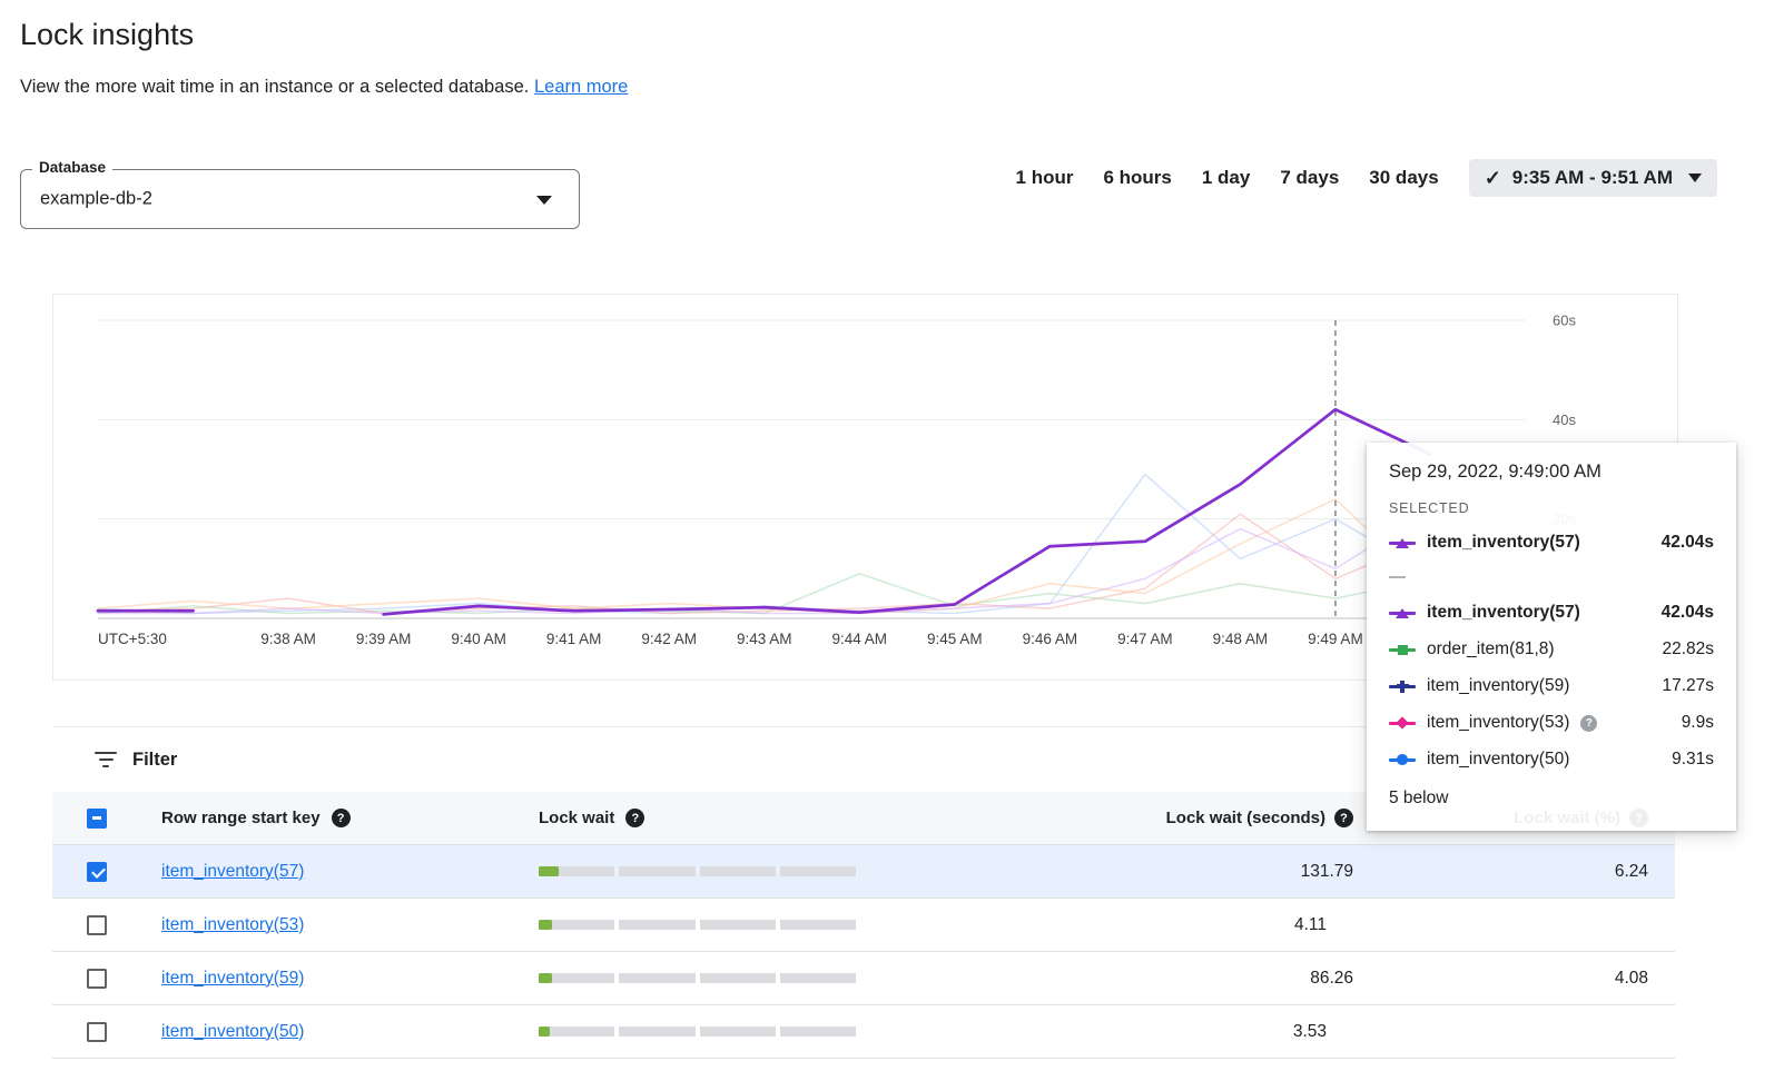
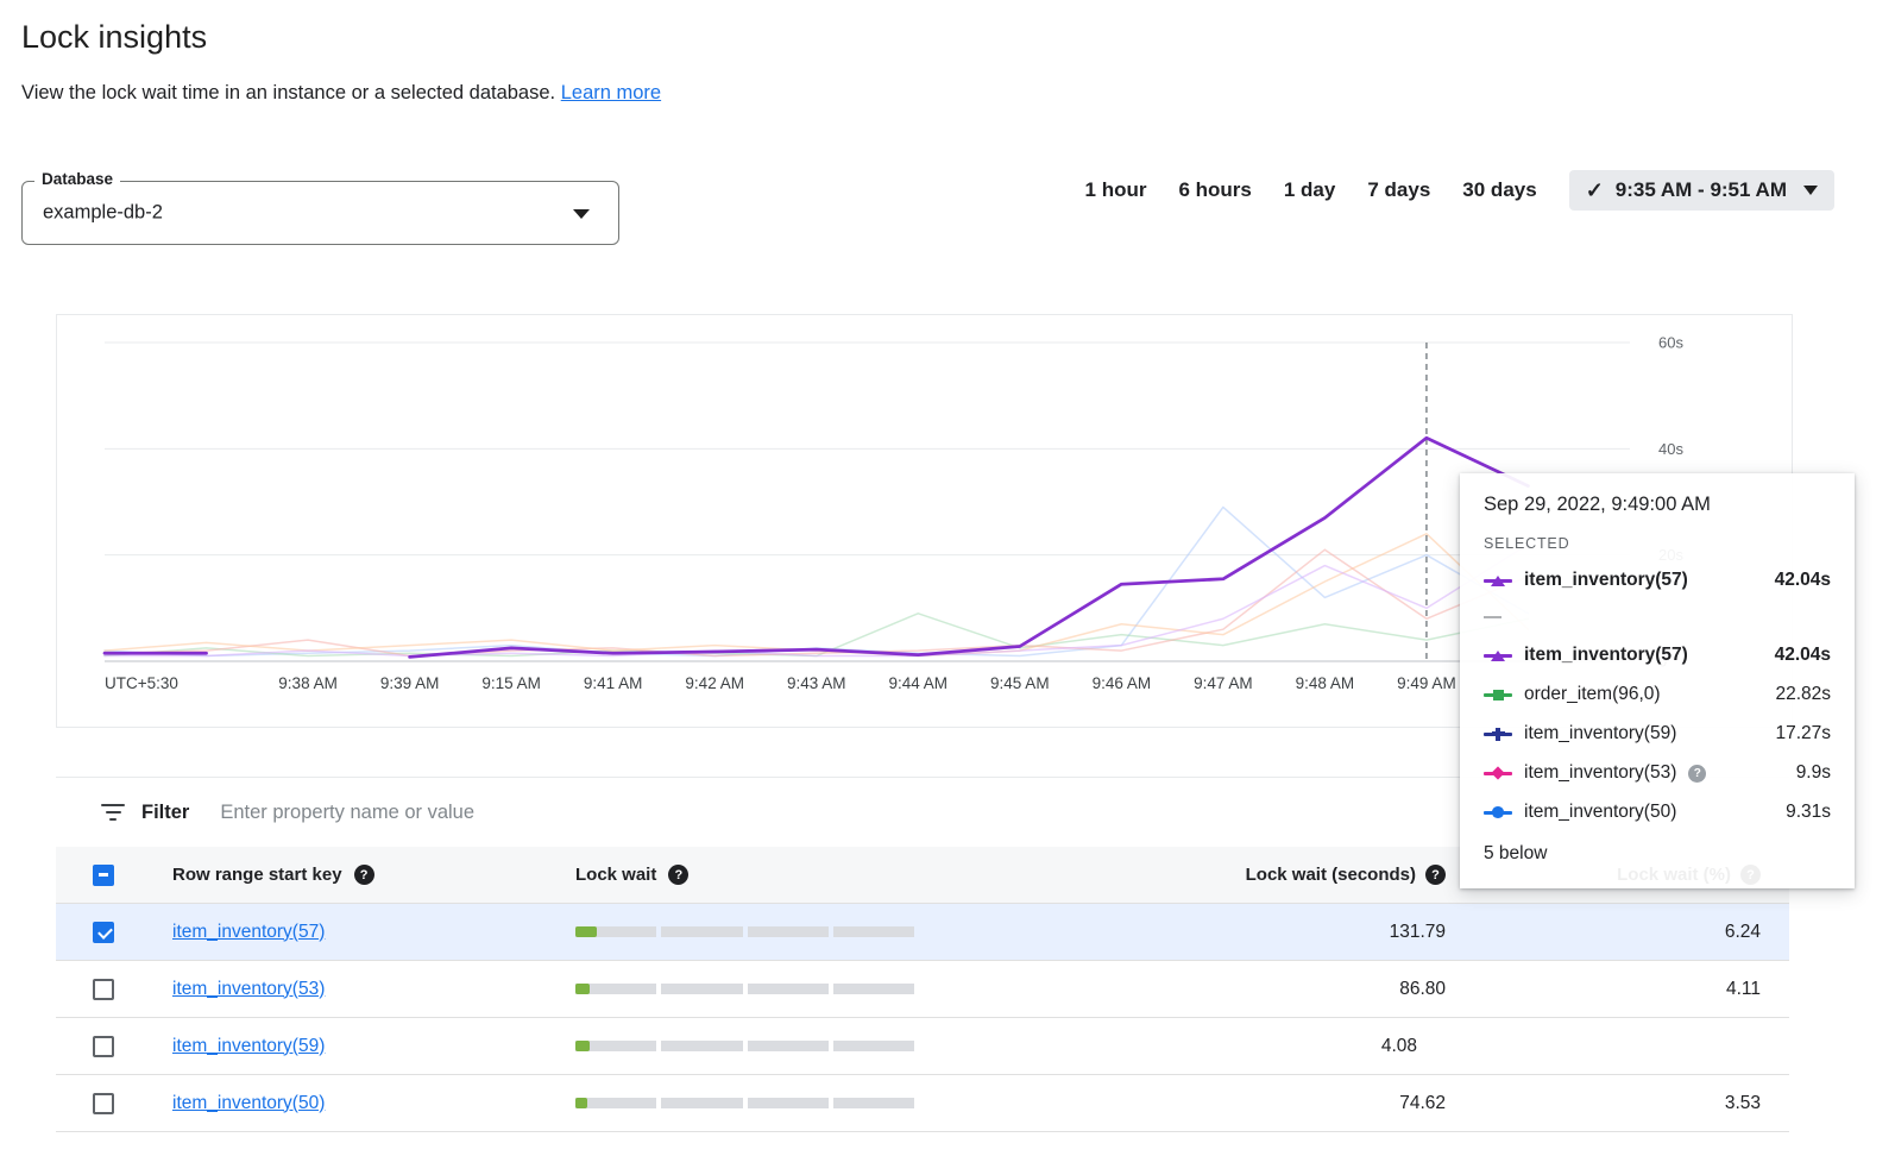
  Lock insights
- View the more wait time in an instance or a selected database. Learn more
+ View the lock wait time in an instance or a selected database. Learn more
  Database
  example-db-2
  1 hour
  6 hours
  1 day
  7 days
  30 days
  ✓
  9:35 AM - 9:51 AM
  40s
  60s
  UTC+5:30
  9:38 AM
  9:39 AM
- 9:40 AM
+ 9:15 AM
  9:41 AM
  9:42 AM
  9:43 AM
  9:44 AM
  9:45 AM
  9:46 AM
  9:47 AM
  9:48 AM
  9:49 AM
  Sep 29, 2022, 9:49:00 AM
  SELECTED
  item_inventory(57)
  42.04s
  —
  item_inventory(57)
  42.04s
- order_item(81,8)
+ order_item(96,0)
  22.82s
  item_inventory(59)
  17.27s
  item_inventory(53)
  ?
  9.9s
  item_inventory(50)
  9.31s
  5 below
  Filter
+ Enter property name or value
  Row range start key
  ?
  Lock wait
  ?
  Lock wait (seconds)
  ?
  item_inventory(57)
  131.79
  6.24
  item_inventory(53)
+ 86.80
  4.11
  item_inventory(59)
- 86.26
  4.08
  item_inventory(50)
+ 74.62
  3.53
